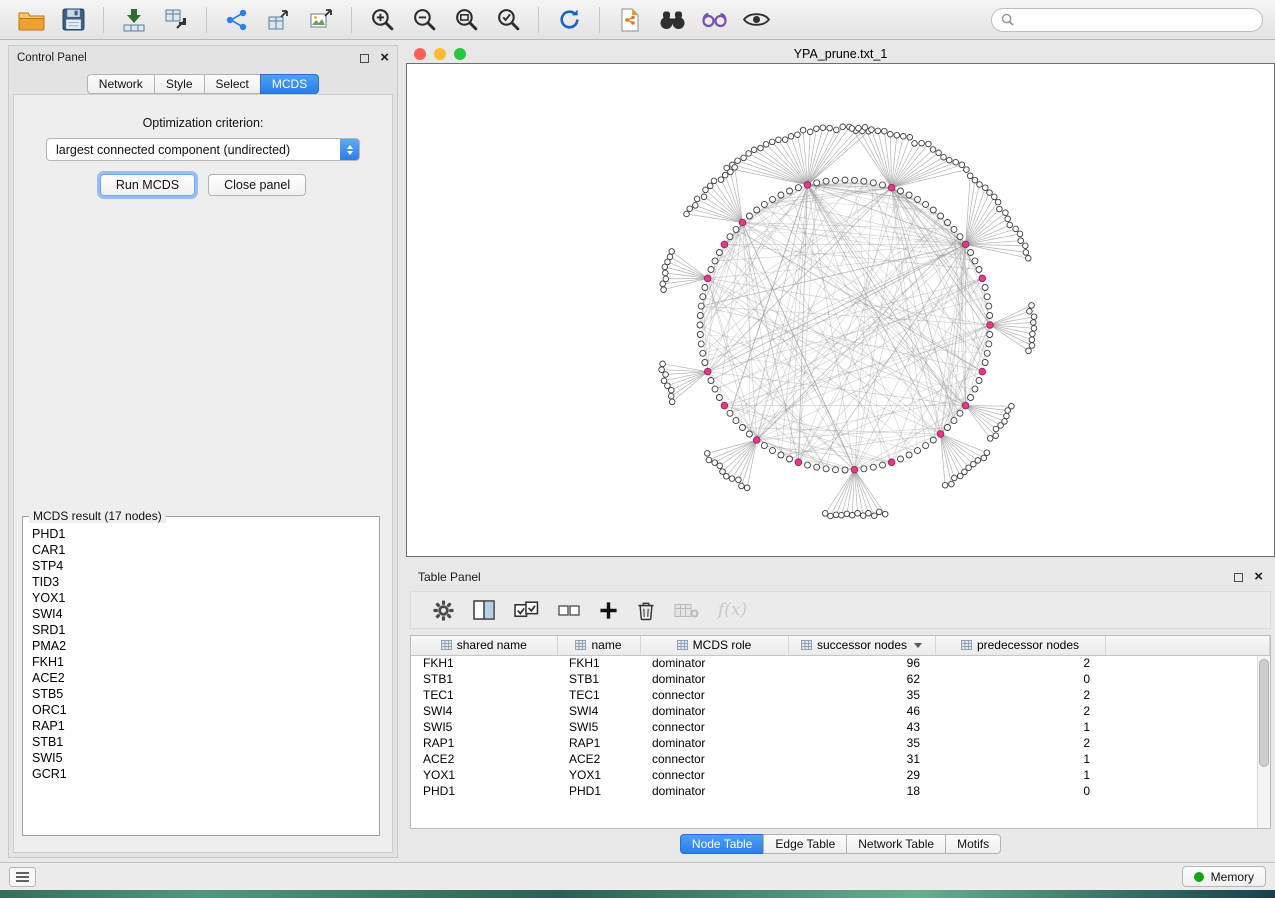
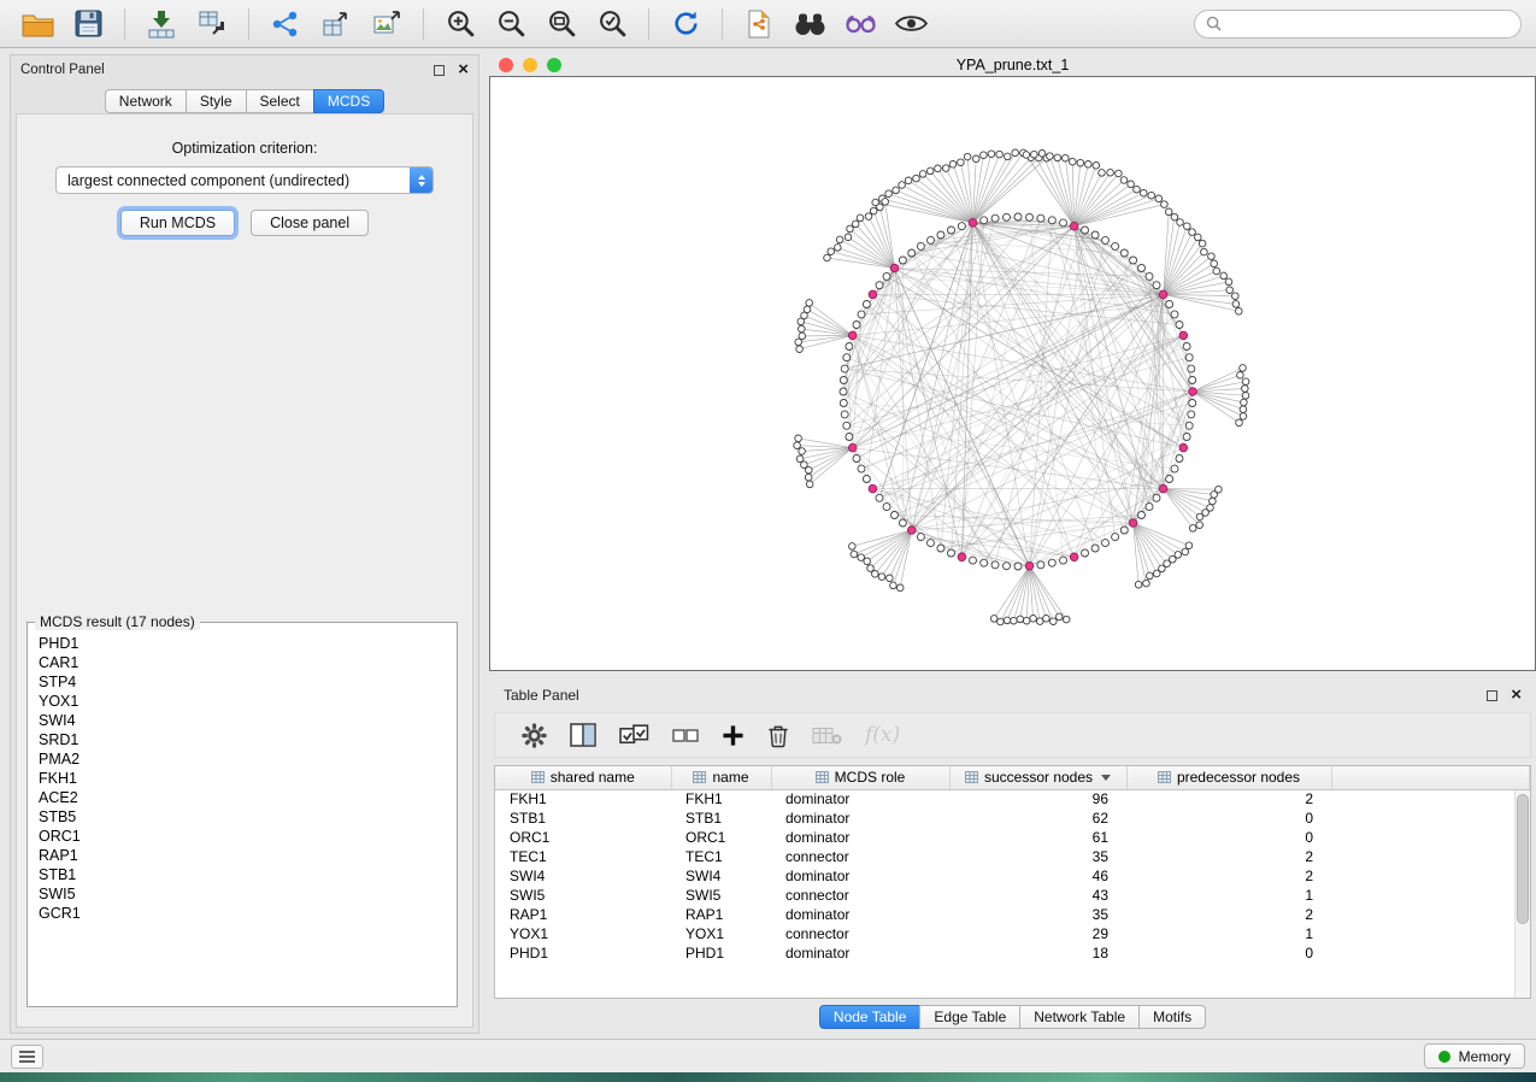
  Control Panel
  Network
  Style
  Select
  MCDS
  Optimization criterion:
  largest connected component (undirected)
  Run MCDS
  Close panel
  MCDS result (17 nodes)
  PHD1
  CAR1
  STP4
- TID3
  YOX1
  SWI4
  SRD1
  PMA2
  FKH1
  ACE2
  STB5
  ORC1
  RAP1
  STB1
  SWI5
  GCR1
  YPA_prune.txt_1
  Table Panel
  f(x)
  shared name	name	MCDS role	successor nodes	predecessor nodes
  FKH1	FKH1	dominator	96	2
  STB1	STB1	dominator	62	0
+ ORC1	ORC1	dominator	61	0
  TEC1	TEC1	connector	35	2
  SWI4	SWI4	dominator	46	2
  SWI5	SWI5	connector	43	1
  RAP1	RAP1	dominator	35	2
- ACE2	ACE2	connector	31	1
  YOX1	YOX1	connector	29	1
  PHD1	PHD1	dominator	18	0
  Node Table
  Edge Table
  Network Table
  Motifs
  Memory
